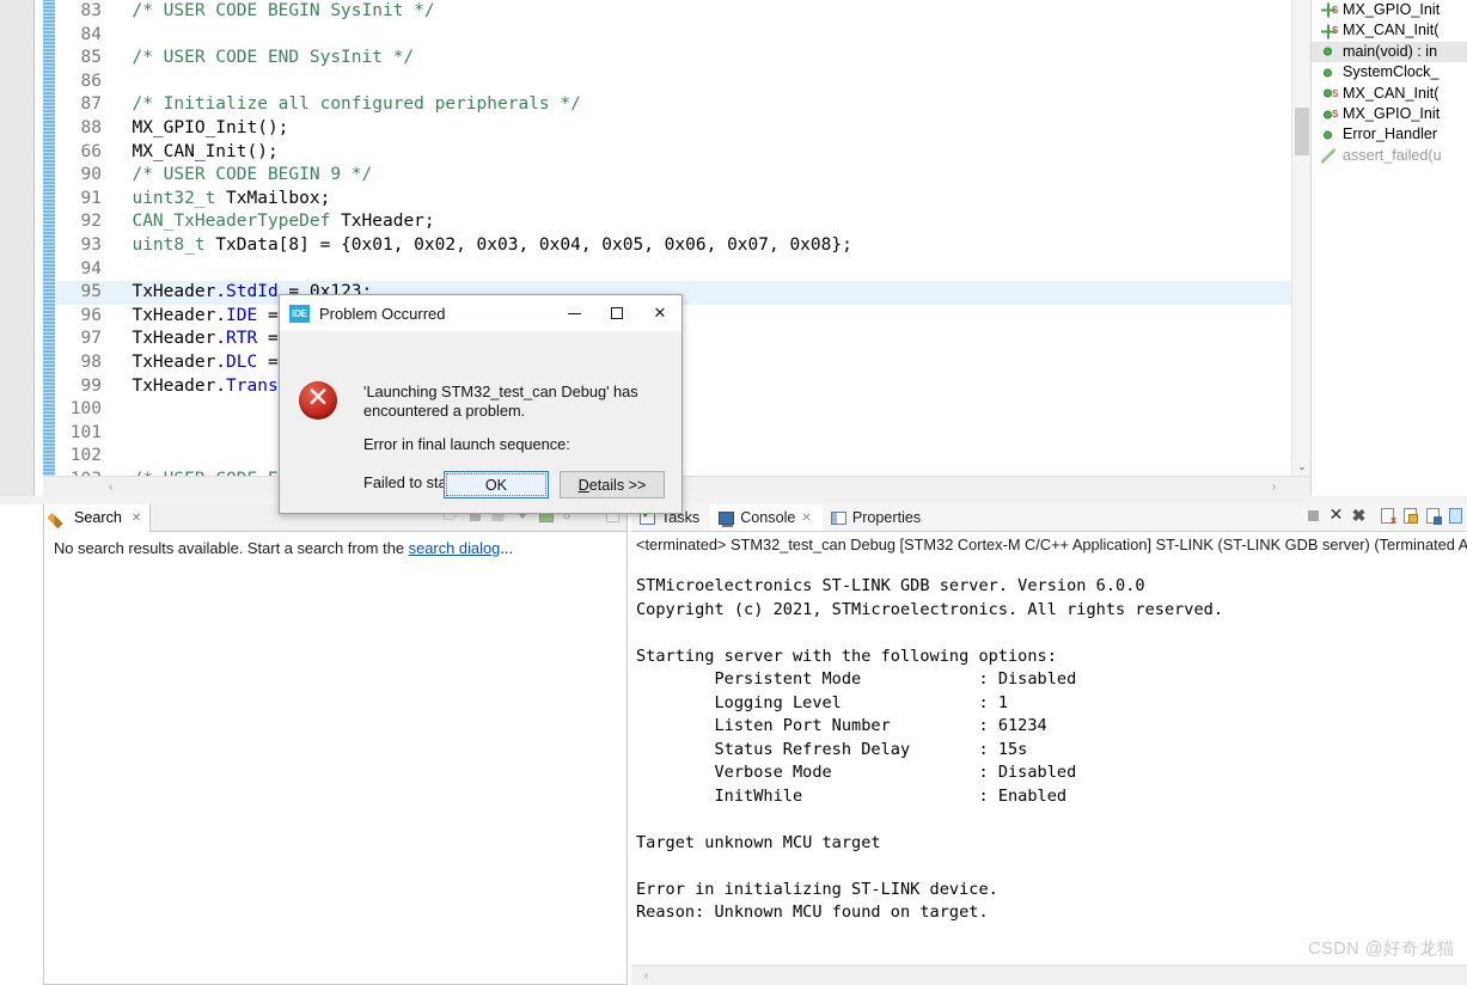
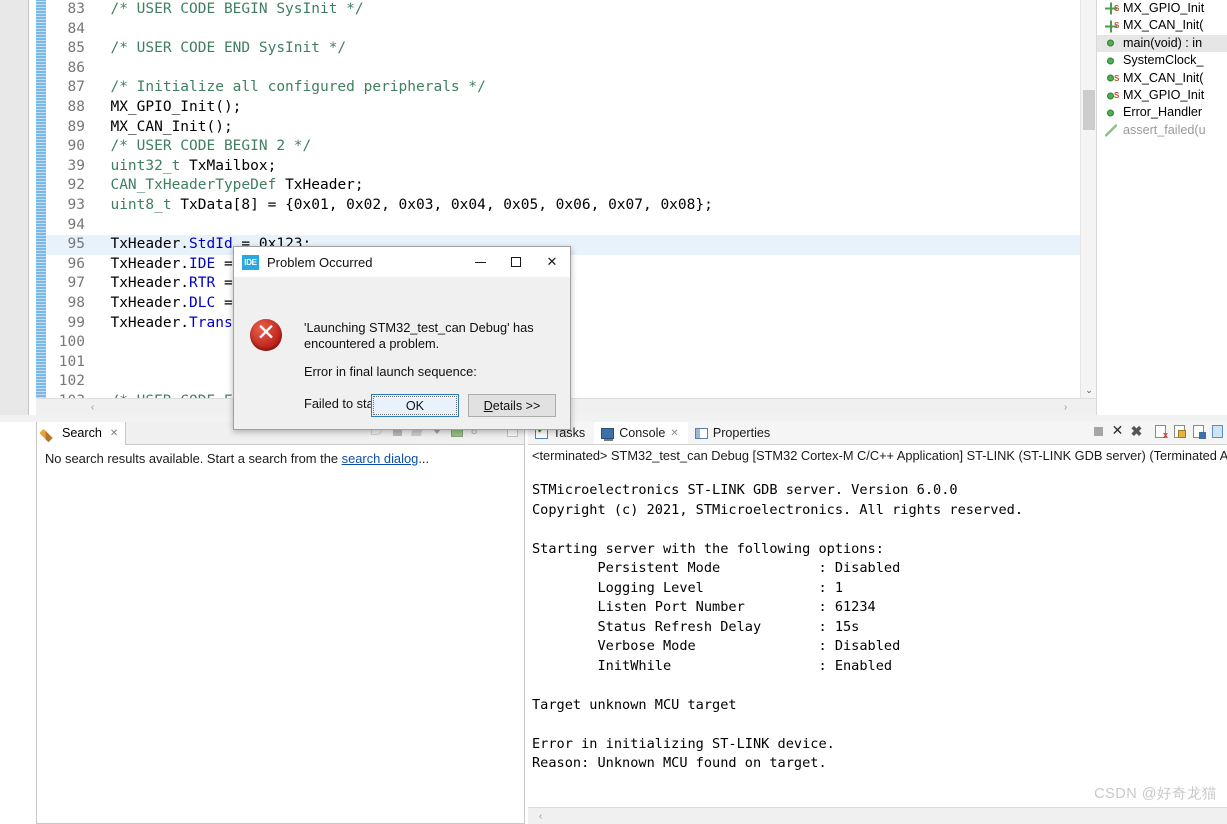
  83 /* USER CODE BEGIN SysInit */
  84
  85 /* USER CODE END SysInit */
  86
  87 /* Initialize all configured peripherals */
  88 MX_GPIO_Init();
- 66 MX_CAN_Init();
+ 89 MX_CAN_Init();
- 90 /* USER CODE BEGIN 9 */
+ 90 /* USER CODE BEGIN 2 */
- 91 uint32_t TxMailbox;
+ 39 uint32_t TxMailbox;
  92 CAN_TxHeaderTypeDef TxHeader;
  93 uint8_t TxData[8] = {0x01, 0x02, 0x03, 0x04, 0x05, 0x06, 0x07, 0x08};
  94
  95 TxHeader.StdId = 0x123;
  96 TxHeader.IDE =
  97 TxHeader.RTR =
  98 TxHeader.DLC =
  99 TxHeader.Trans
  100
  101
  102
  ⌄
  ‹
  ›
  S
  MX_GPIO_Init
  S
  MX_CAN_Init(
  main(void) : in
  SystemClock_
  S
  MX_CAN_Init(
  S
  MX_GPIO_Init
  Error_Handler
  assert_failed(u
  Search
  ✕
  8
  No search results available. Start a search from the search dialog...
  Tasks
  Console
  ✕
  Properties
  ✕
  ✖
  <terminated> STM32_test_can Debug [STM32 Cortex-M C/C++ Application] ST-LINK (ST-LINK GDB server) (Terminated A
  STMicroelectronics ST-LINK GDB server. Version 6.0.0
  Copyright (c) 2021, STMicroelectronics. All rights reserved.
  Starting server with the following options:
  Persistent Mode : Disabled
  Logging Level : 1
  Listen Port Number : 61234
  Status Refresh Delay : 15s
  Verbose Mode : Disabled
  InitWhile : Enabled
  Target unknown MCU target
  Error in initializing ST-LINK device.
  Reason: Unknown MCU found on target.
  ‹
  CSDN @好奇龙猫
  IDE
  Problem Occurred
  ✕
  ✕
  'Launching STM32_test_can Debug' has
  encountered a problem.
  Error in final launch sequence:
  OK
  D
  etails >>
